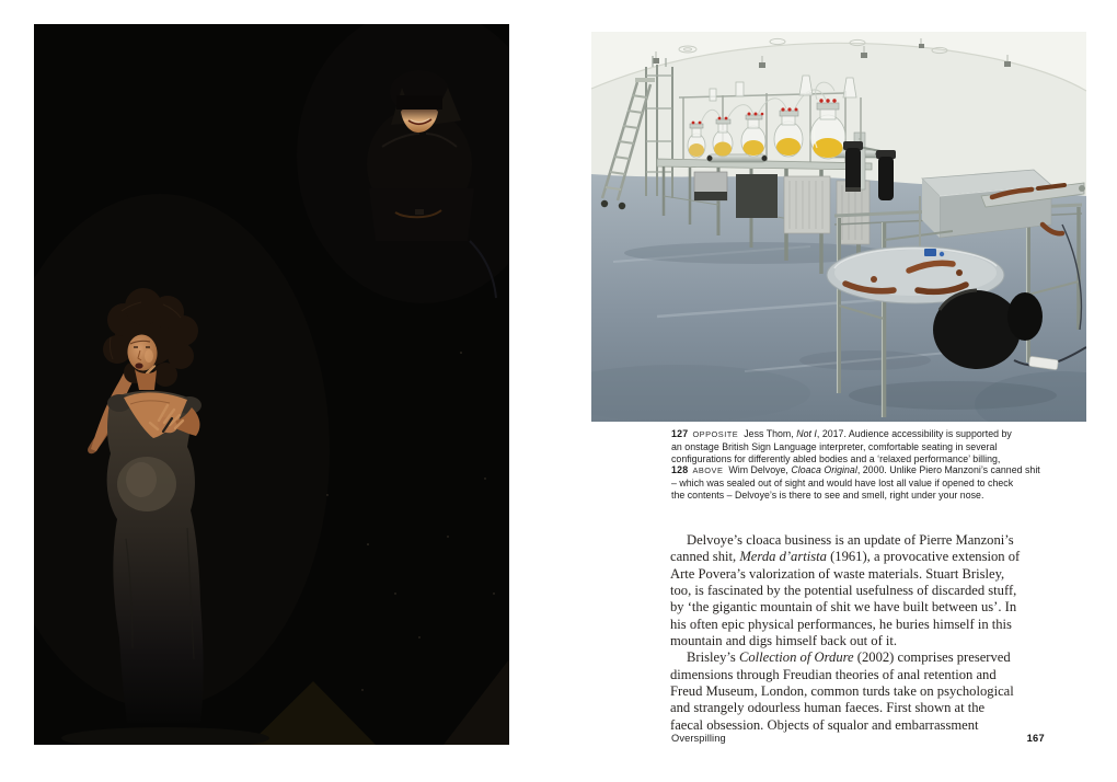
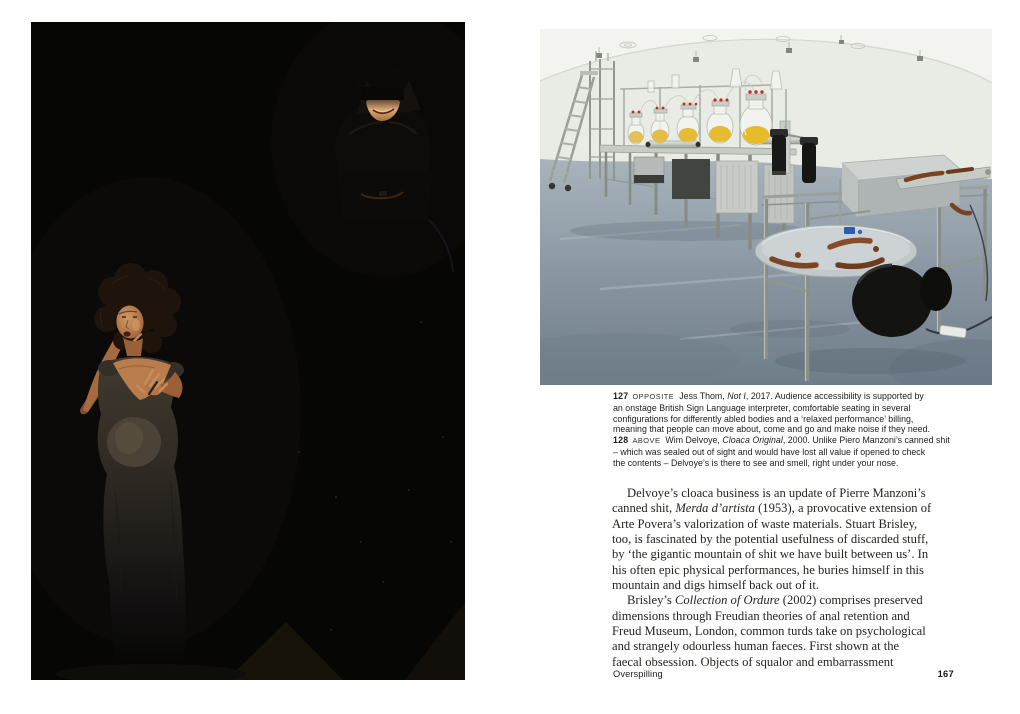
  127 OPPOSITE Jess Thom, Not I, 2017. Audience accessibility is supported by
  an onstage British Sign Language interpreter, comfortable seating in several
  configurations for differently abled bodies and a ‘relaxed performance’ billing,
+ meaning that people can move about, come and go and make noise if they need.
  128 ABOVE Wim Delvoye, Cloaca Original, 2000. Unlike Piero Manzoni’s canned shit
  – which was sealed out of sight and would have lost all value if opened to check
  the contents – Delvoye’s is there to see and smell, right under your nose.
  Delvoye’s cloaca business is an update of Pierre Manzoni’s
- canned shit, Merda d’artista (1961), a provocative extension of
+ canned shit, Merda d’artista (1953), a provocative extension of
  Arte Povera’s valorization of waste materials. Stuart Brisley,
  too, is fascinated by the potential usefulness of discarded stuff,
  by ‘the gigantic mountain of shit we have built between us’. In
  his often epic physical performances, he buries himself in this
  mountain and digs himself back out of it.
  Brisley’s Collection of Ordure (2002) comprises preserved
  dimensions through Freudian theories of anal retention and
  Freud Museum, London, common turds take on psychological
  and strangely odourless human faeces. First shown at the
  faecal obsession. Objects of squalor and embarrassment
  Overspilling
  167
